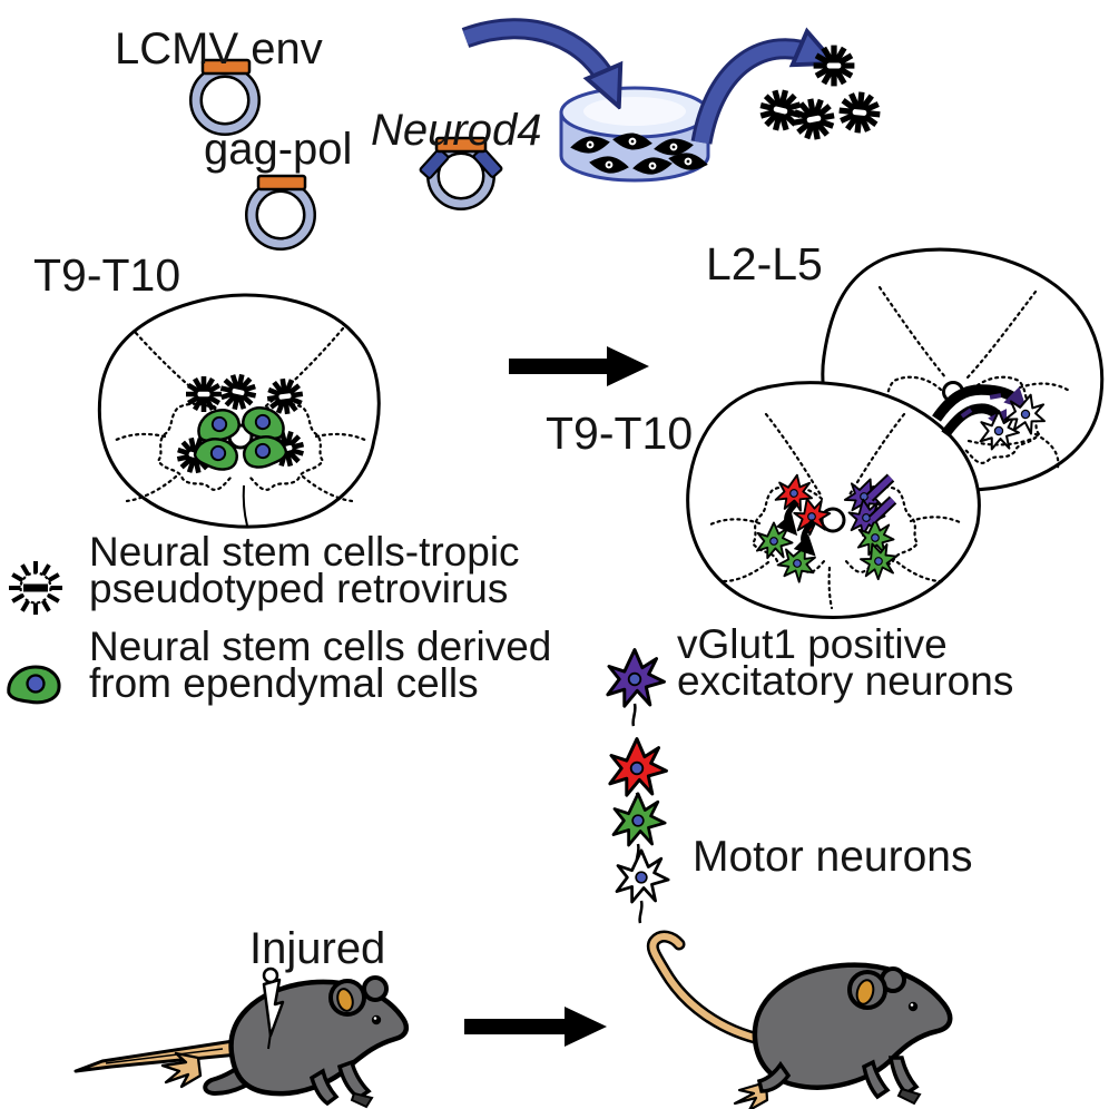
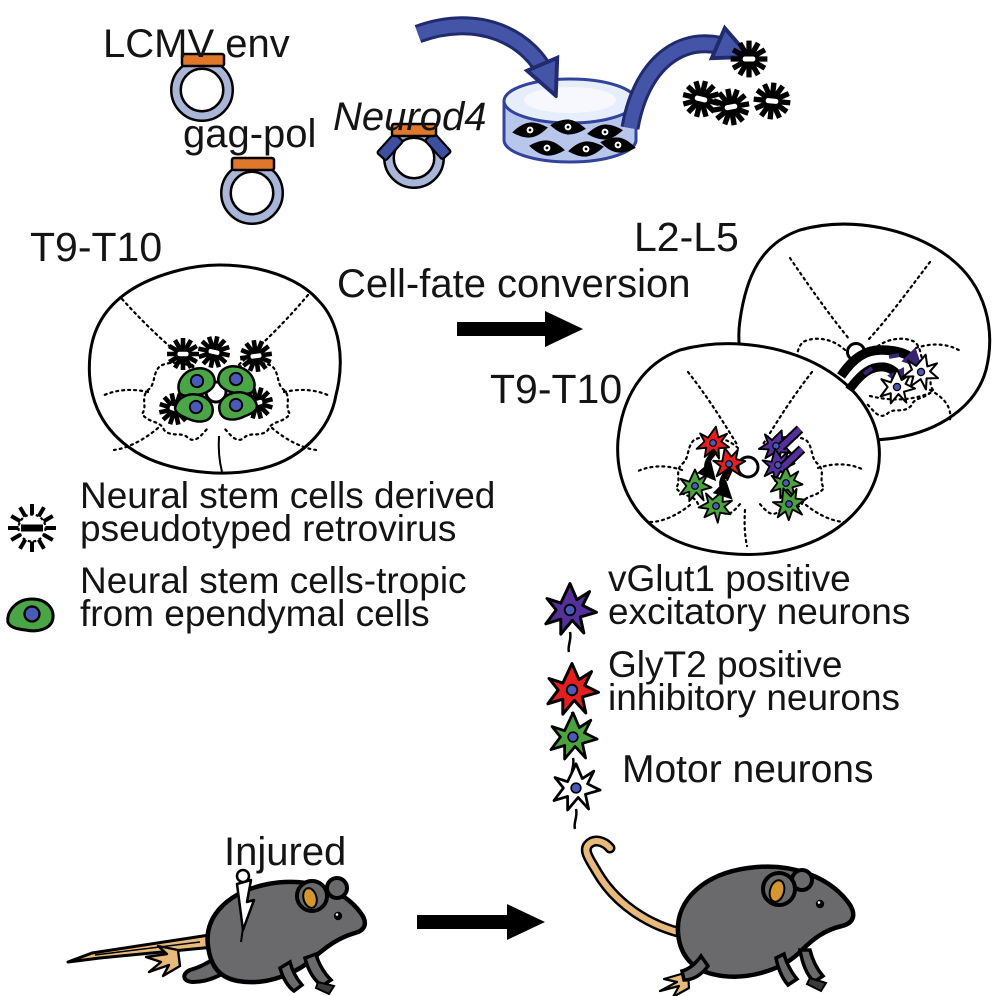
  LCMV env
  gag-pol
  Neurod4
  T9-T10
+ Cell-fate conversion
  L2-L5
  T9-T10
- Neural stem cells-tropic
+ Neural stem cells derived
  pseudotyped retrovirus
- Neural stem cells derived
+ Neural stem cells-tropic
  from ependymal cells
  vGlut1 positive
  excitatory neurons
+ GlyT2 positive
+ inhibitory neurons
  Motor neurons
  Injured
